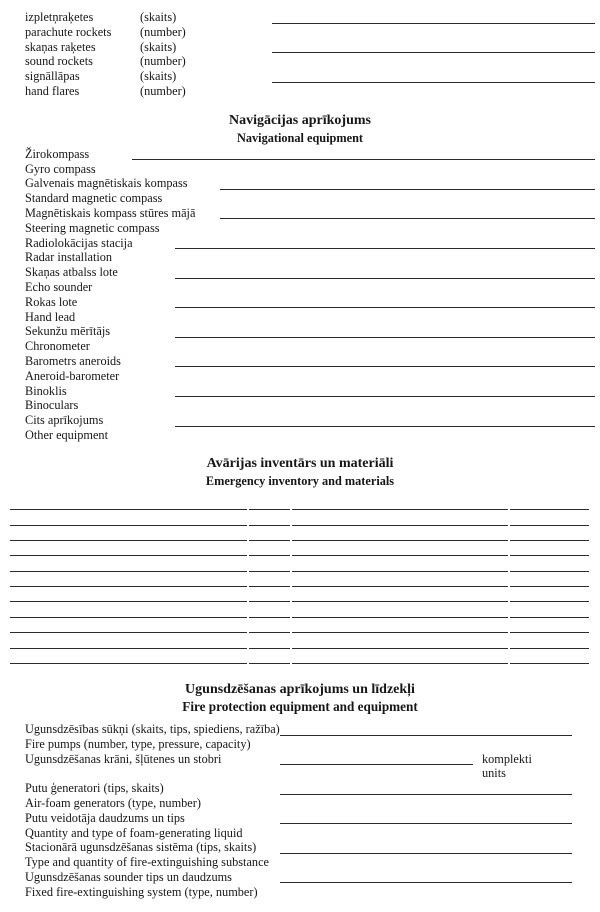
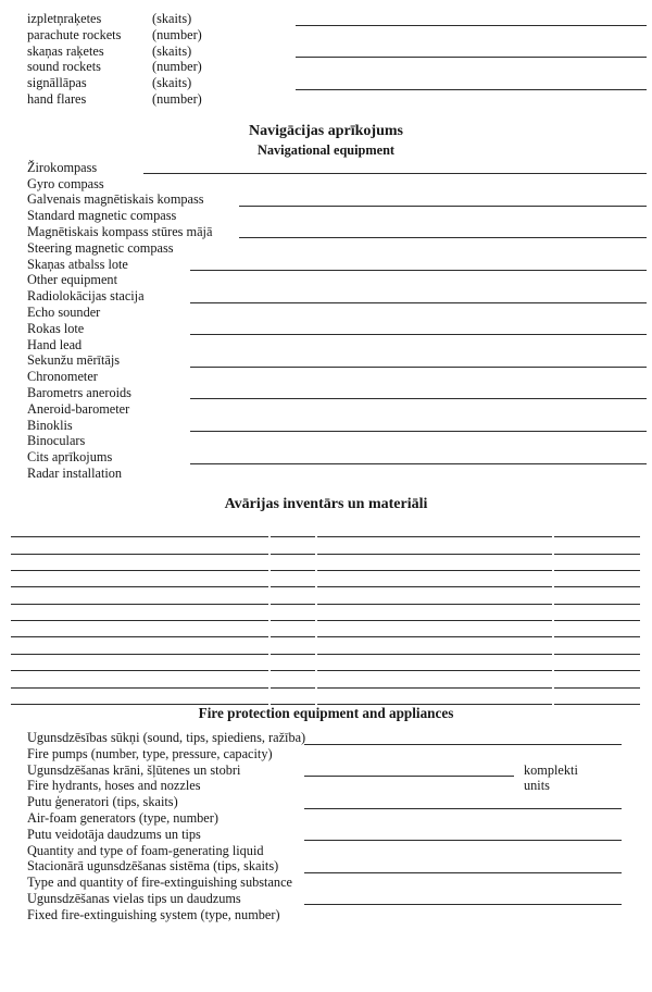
  izpletņraķetes
  (skaits)
  parachute rockets
  (number)
  skaņas raķetes
  (skaits)
  sound rockets
  (number)
  signāllāpas
  (skaits)
  hand flares
  (number)
  Navigācijas aprīkojums
  Navigational equipment
  Žirokompass
  Gyro compass
  Galvenais magnētiskais kompass
  Standard magnetic compass
  Magnētiskais kompass stūres mājā
  Steering magnetic compass
- Radiolokācijas stacija
+ Skaņas atbalss lote
- Radar installation
+ Other equipment
- Skaņas atbalss lote
+ Radiolokācijas stacija
  Echo sounder
  Rokas lote
  Hand lead
  Sekunžu mērītājs
  Chronometer
  Barometrs aneroids
  Aneroid-barometer
  Binoklis
  Binoculars
  Cits aprīkojums
- Other equipment
+ Radar installation
  Avārijas inventārs un materiāli
- Emergency inventory and materials
- Ugunsdzēšanas aprīkojums un līdzekļi
- Fire protection equipment and equipment
+ Fire protection equipment and appliances
- Ugunsdzēsības sūkņi (skaits, tips, spiediens, ražība)
+ Ugunsdzēsības sūkņi (sound, tips, spiediens, ražība)
  Fire pumps (number, type, pressure, capacity)
  Ugunsdzēšanas krāni, šļūtenes un stobri
+ Fire hydrants, hoses and nozzles
  komplekti
  units
  Putu ģeneratori (tips, skaits)
  Air-foam generators (type, number)
  Putu veidotāja daudzums un tips
  Quantity and type of foam-generating liquid
  Stacionārā ugunsdzēšanas sistēma (tips, skaits)
  Type and quantity of fire-extinguishing substance
- Ugunsdzēšanas sounder tips un daudzums
+ Ugunsdzēšanas vielas tips un daudzums
  Fixed fire-extinguishing system (type, number)
